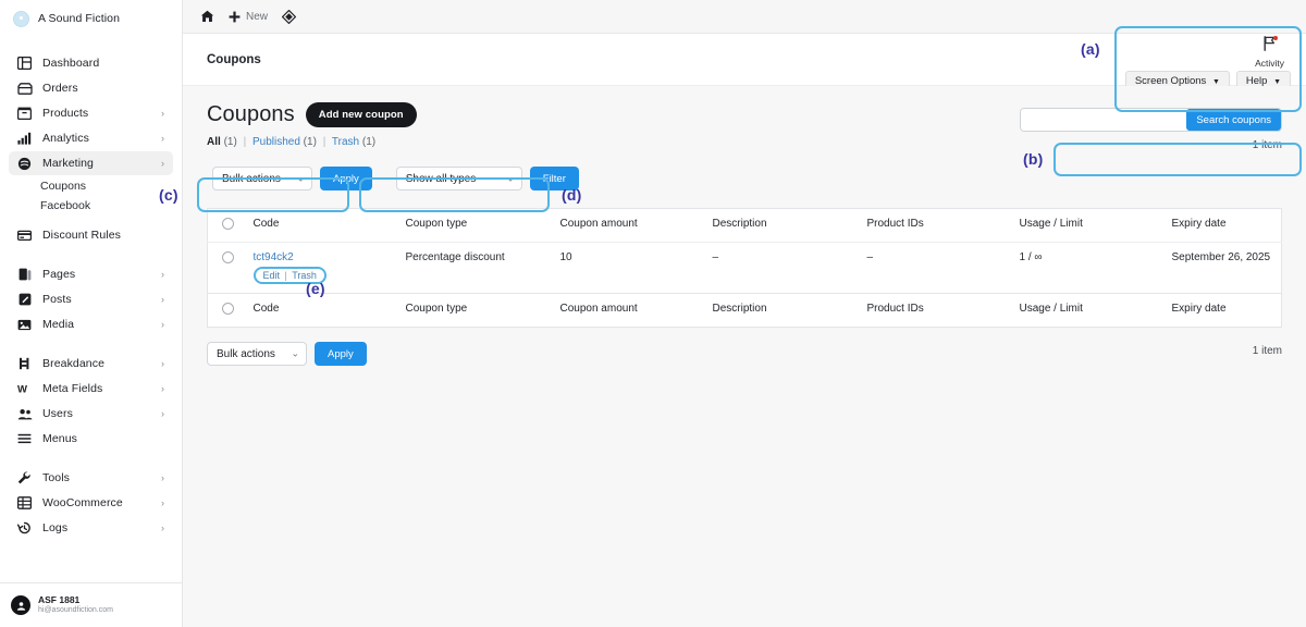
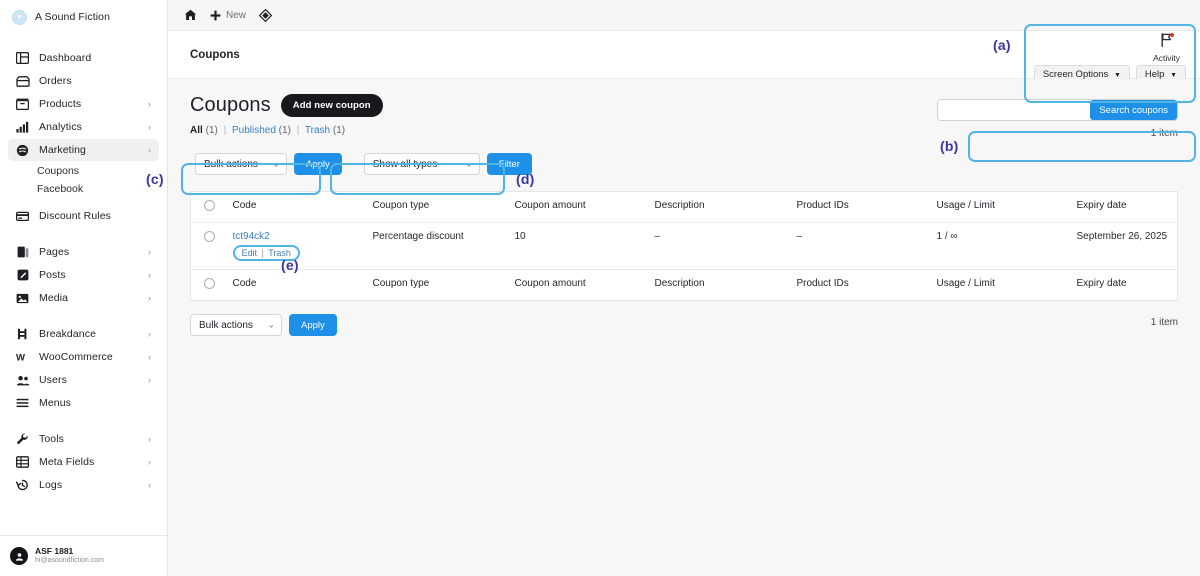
  A Sound Fiction
  Dashboard
  Orders
  Products
  ›
  Analytics
  ›
  Marketing
  ›
  Coupons
  Facebook
  Discount Rules
  Pages
  ›
  Posts
  ›
  Media
  ›
  Breakdance
  ›
  W
- Meta Fields
+ WooCommerce
  ›
  Users
  ›
  Menus
  Tools
  ›
- WooCommerce
+ Meta Fields
  ›
  Logs
  ›
  ASF 1881
  New
  Coupons
  Activity
  Screen Options
  Help
  Coupons
  Add new coupon
  All (1) | Published (1) | Trash (1)
  Search coupons
  1 item
  Bulk actions
  ⌄
  Apply
  Show all types
  ⌄
  Filter
  	Code	Coupon type	Coupon amount	Description	Product IDs	Usage / Limit	Expiry date
  	tct94ck2 Edit | Trash	Percentage discount	10	–	–	1 / ∞	September 26, 2025
  	Code	Coupon type	Coupon amount	Description	Product IDs	Usage / Limit	Expiry date
  Bulk actions
  ⌄
  Apply
  1 item
  (a)
  (b)
  (c)
  (d)
  (e)
